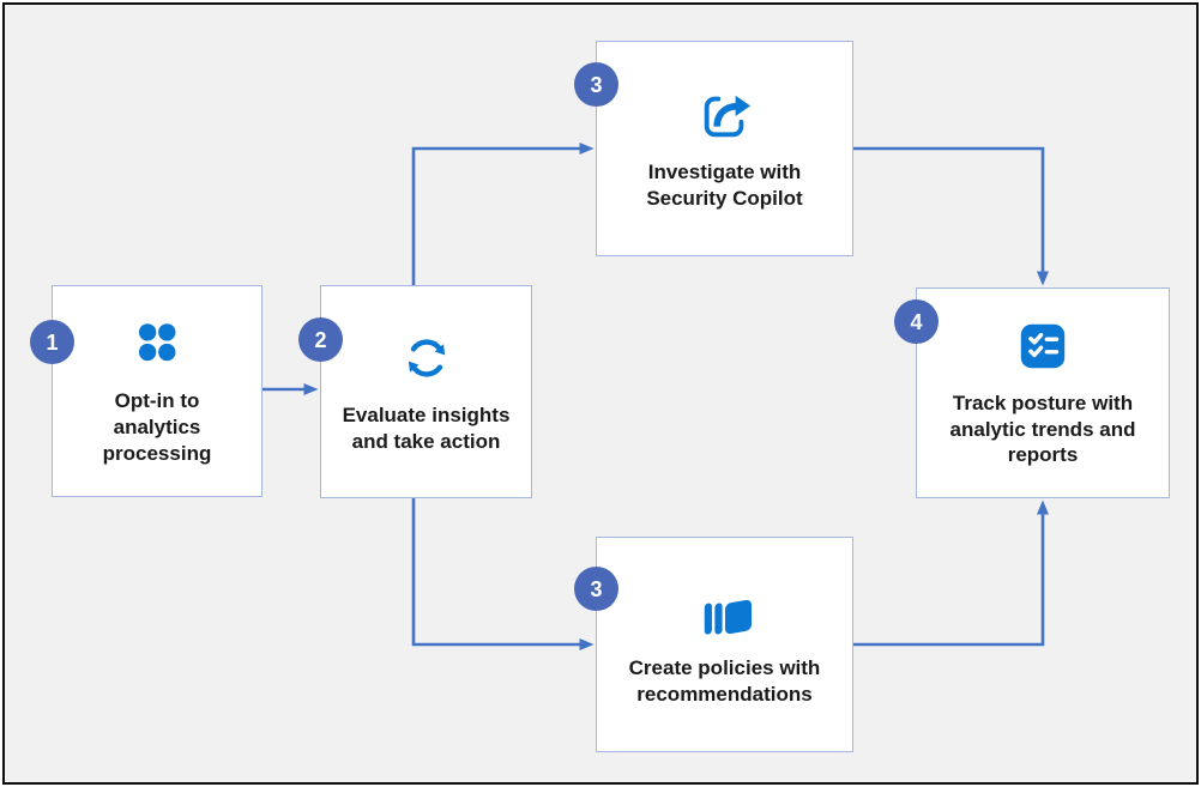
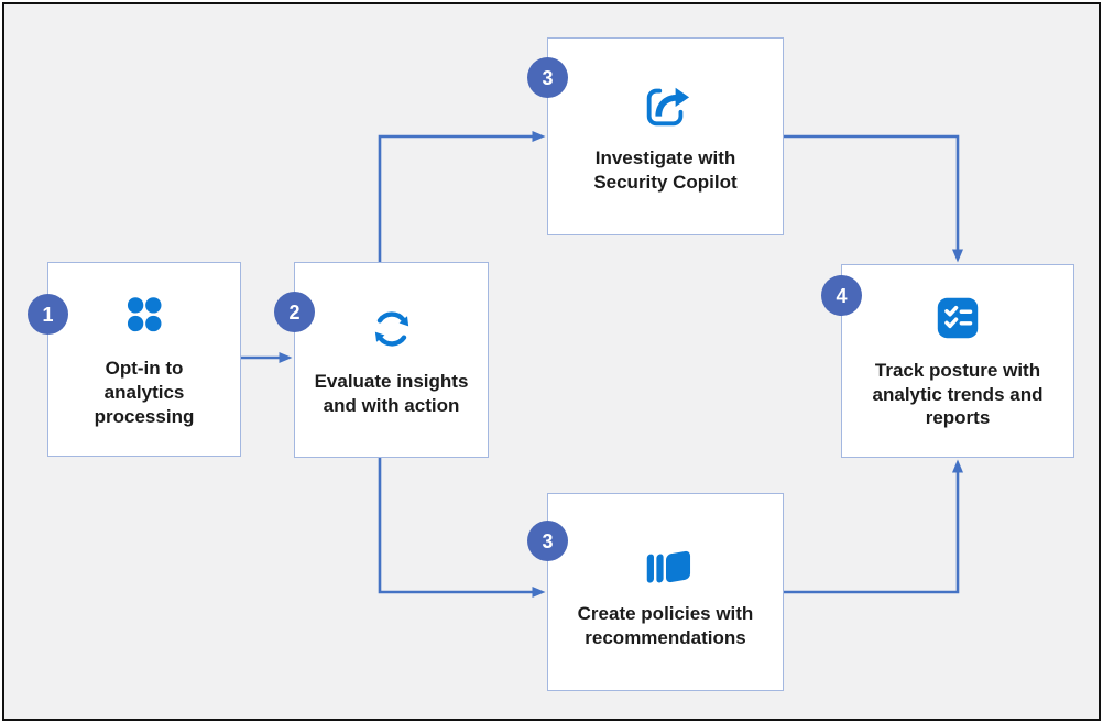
  1
  Opt-in to analytics processing
  2
- Evaluate insights and take action
+ Evaluate insights and with action
  3
  Investigate with Security Copilot
  3
  Create policies with recommendations
  4
  Track posture with analytic trends and reports
